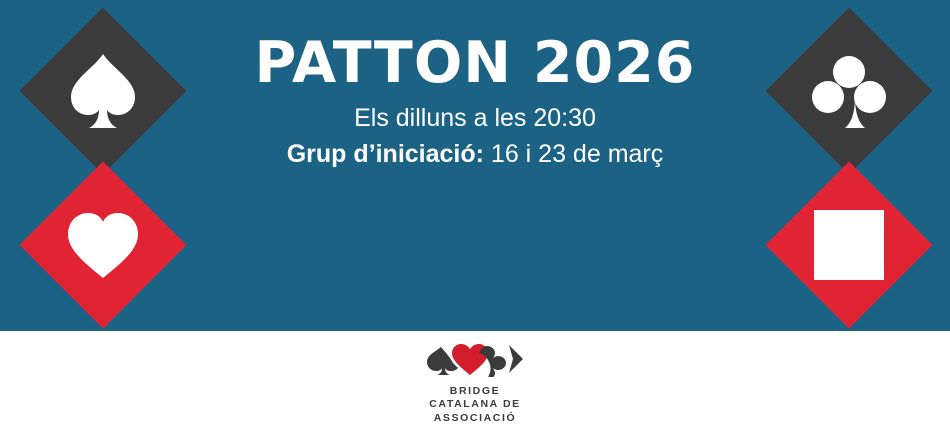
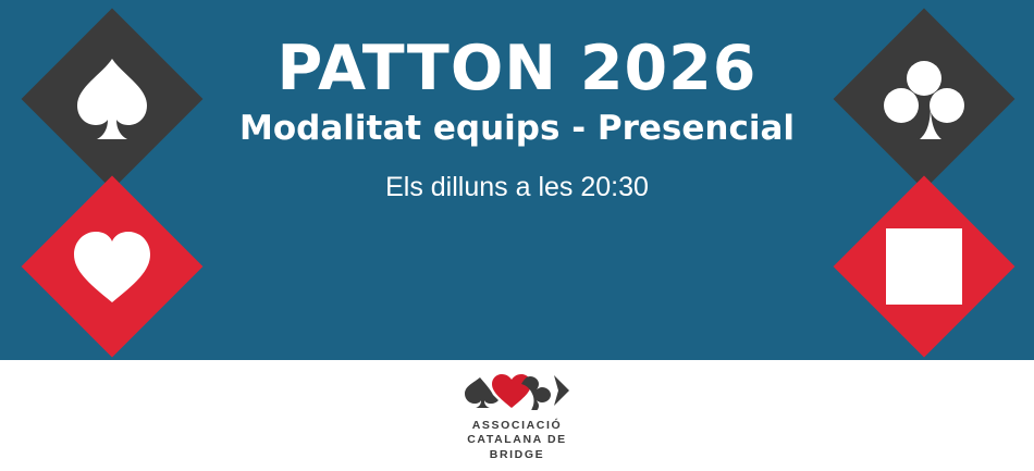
  PATTON 2026
+ Modalitat equips - Presencial
  Els dilluns a les 20:30
- Grup d’iniciació: 16 i 23 de març
- BRIDGE
+ ASSOCIACIÓ
  CATALANA DE
- ASSOCIACIÓ
+ BRIDGE
